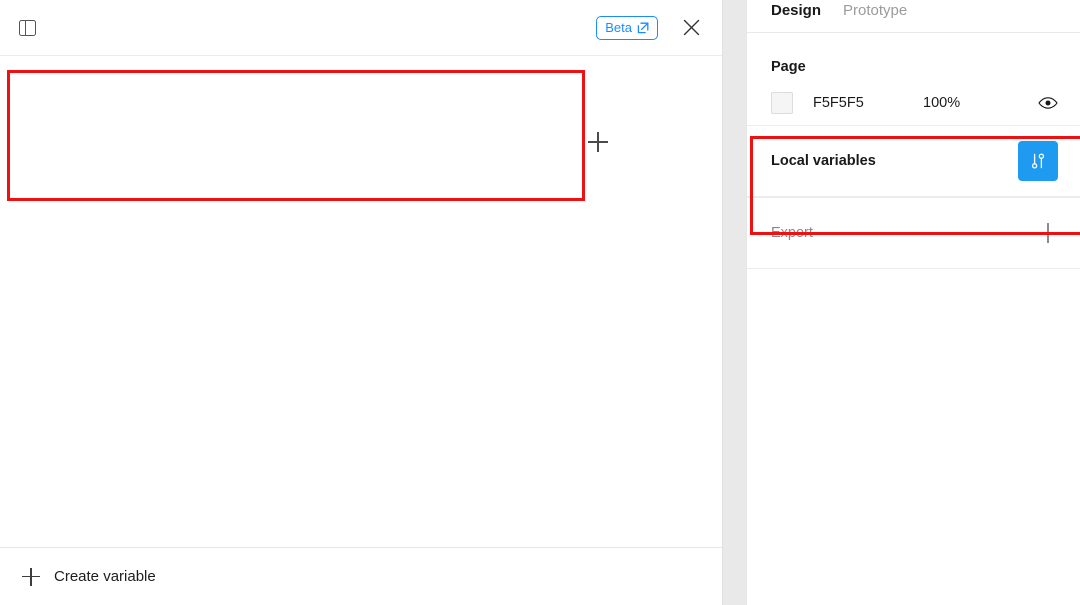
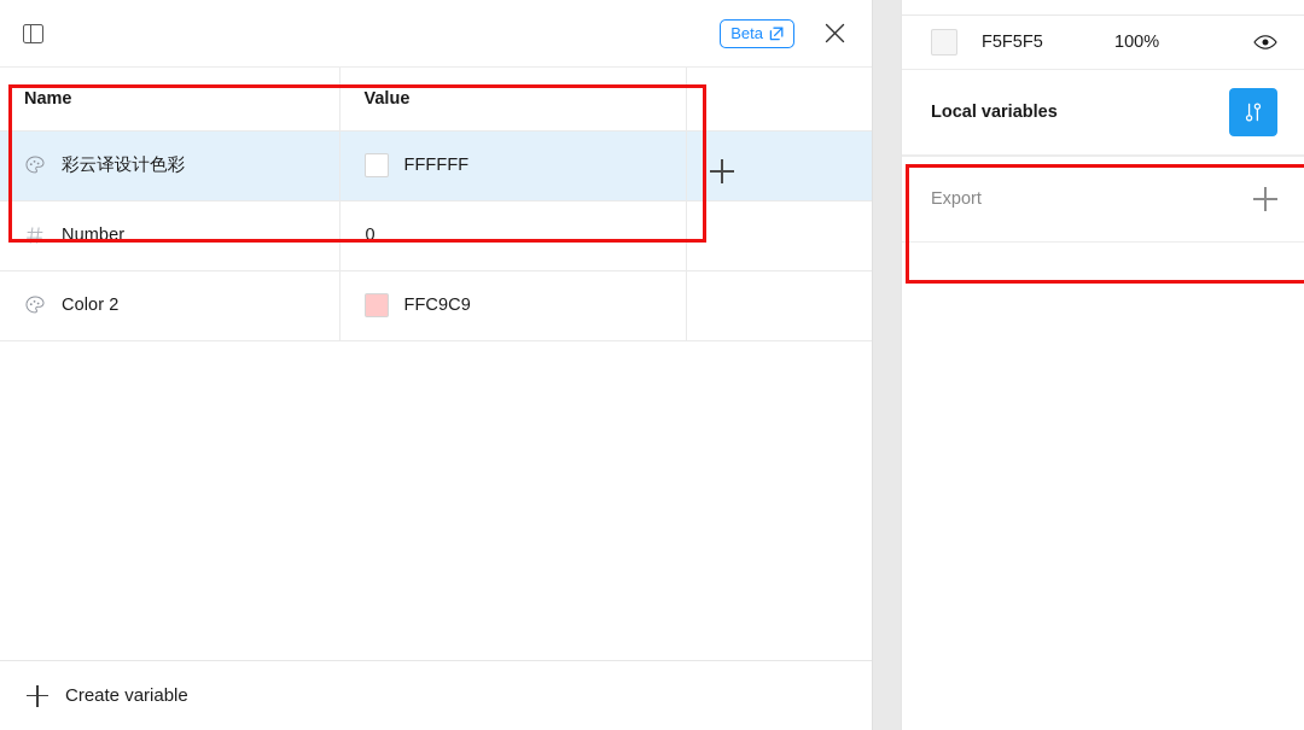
  Beta
+ Name	Value
+ 彩云译设计色彩	FFFFFF
+ Number	0
+ Color 2	FFC9C9
  Create variable
- Design
- Prototype
- Page
  F5F5F5
  100%
  Local variables
  Export
